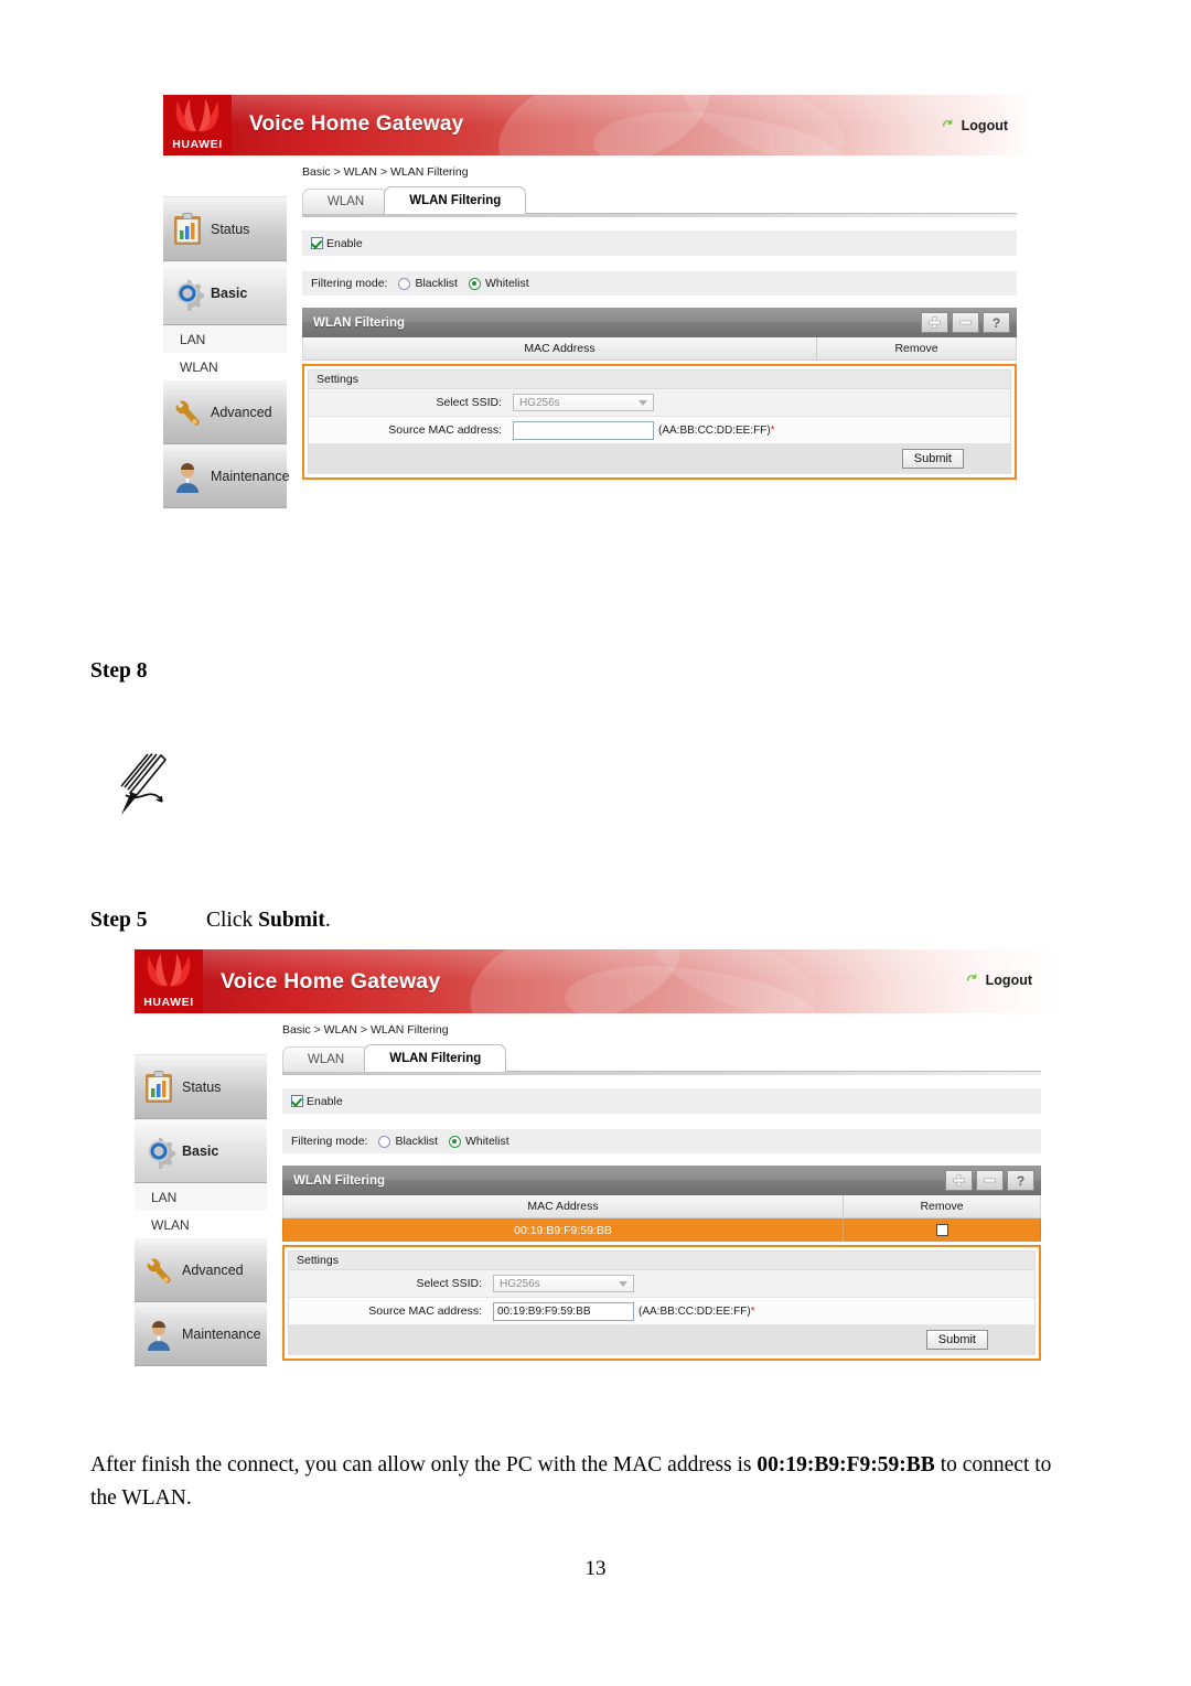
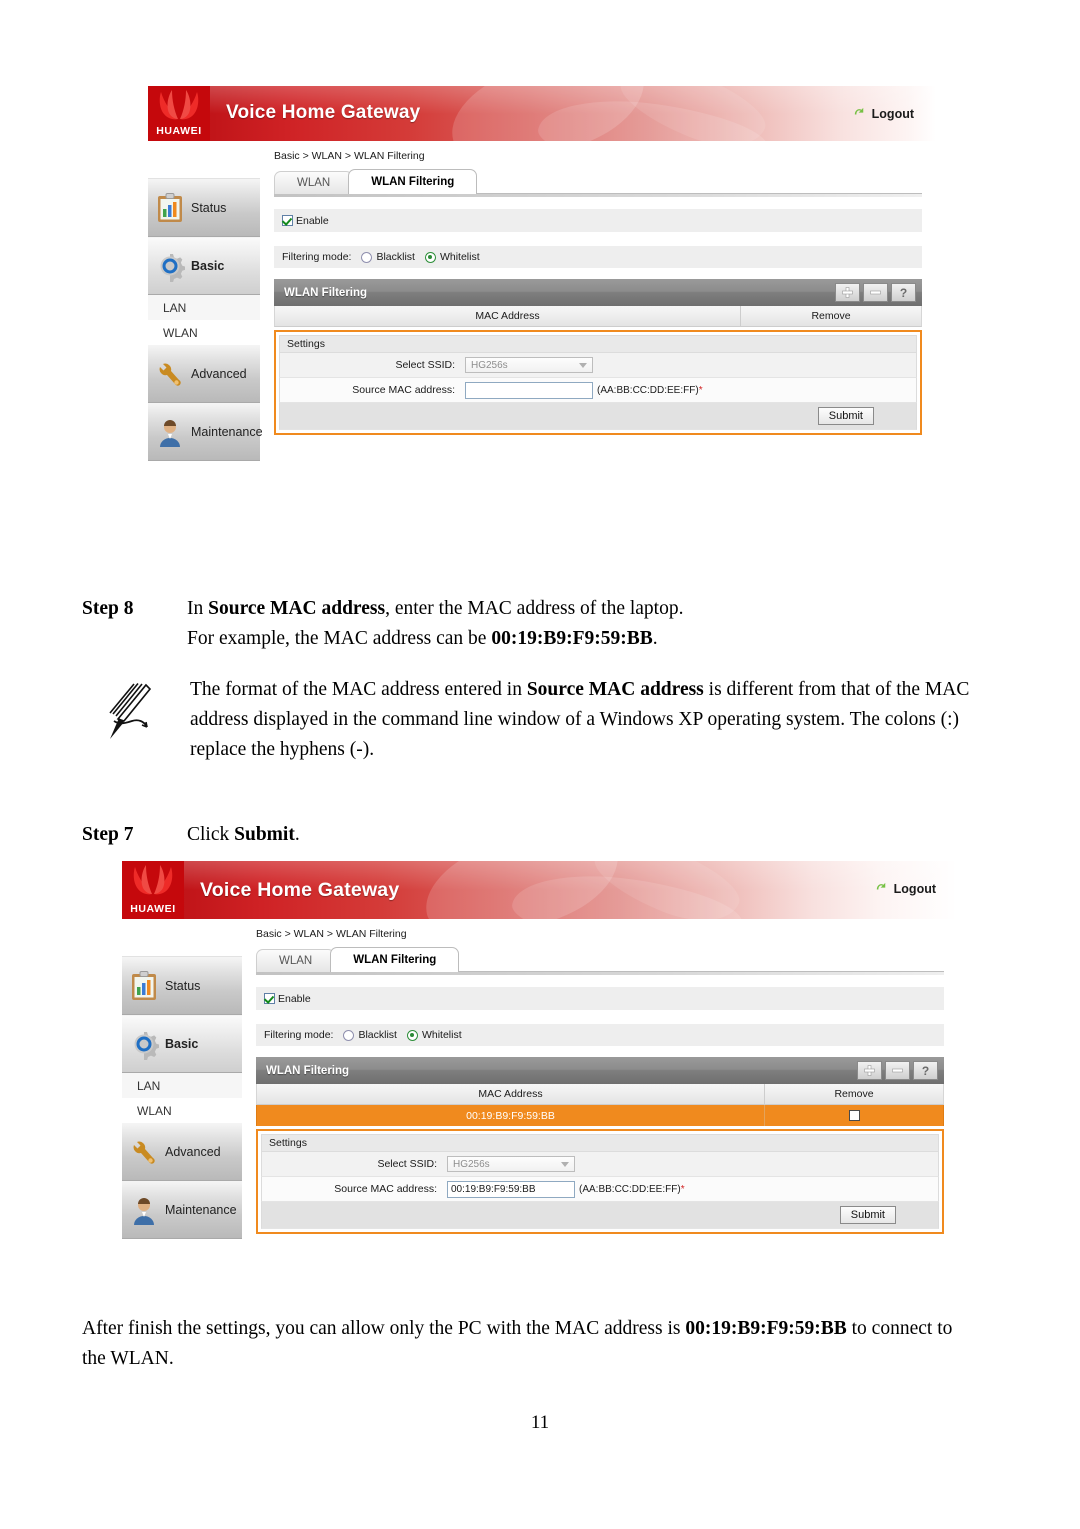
  HUAWEI
  Voice Home Gateway
  Logout
  Status
  Basic
  LAN
  WLAN
  Advanced
  Maintenance
  Basic > WLAN > WLAN Filtering
  WLAN
  WLAN Filtering
  Enable
  Filtering mode:
  Blacklist
  Whitelist
  WLAN Filtering
  ?
  MAC Address
  Remove
  Settings
  Select SSID:
  HG256s
  Source MAC address:
  (AA:BB:CC:DD:EE:FF)*
  Submit
  Step 8
+ In Source MAC address, enter the MAC address of the laptop.
+ For example, the MAC address can be 00:19:B9:F9:59:BB.
+ The format of the MAC address entered in Source MAC address is different from that of the MAC address displayed in the command line window of a Windows XP operating system. The colons (:) replace the hyphens (-).
- Step 5
+ Step 7
  Click Submit.
  HUAWEI
  Voice Home Gateway
  Logout
  Status
  Basic
  LAN
  WLAN
  Advanced
  Maintenance
  Basic > WLAN > WLAN Filtering
  WLAN
  WLAN Filtering
  Enable
  Filtering mode:
  Blacklist
  Whitelist
  WLAN Filtering
  ?
  MAC Address
  Remove
  00:19:B9:F9:59:BB
  Settings
  Select SSID:
  HG256s
  Source MAC address:
  00:19:B9:F9:59:BB
  (AA:BB:CC:DD:EE:FF)*
  Submit
- After finish the connect, you can allow only the PC with the MAC address is 00:19:B9:F9:59:BB to connect to the WLAN.
+ After finish the settings, you can allow only the PC with the MAC address is 00:19:B9:F9:59:BB to connect to the WLAN.
- 13
+ 11
